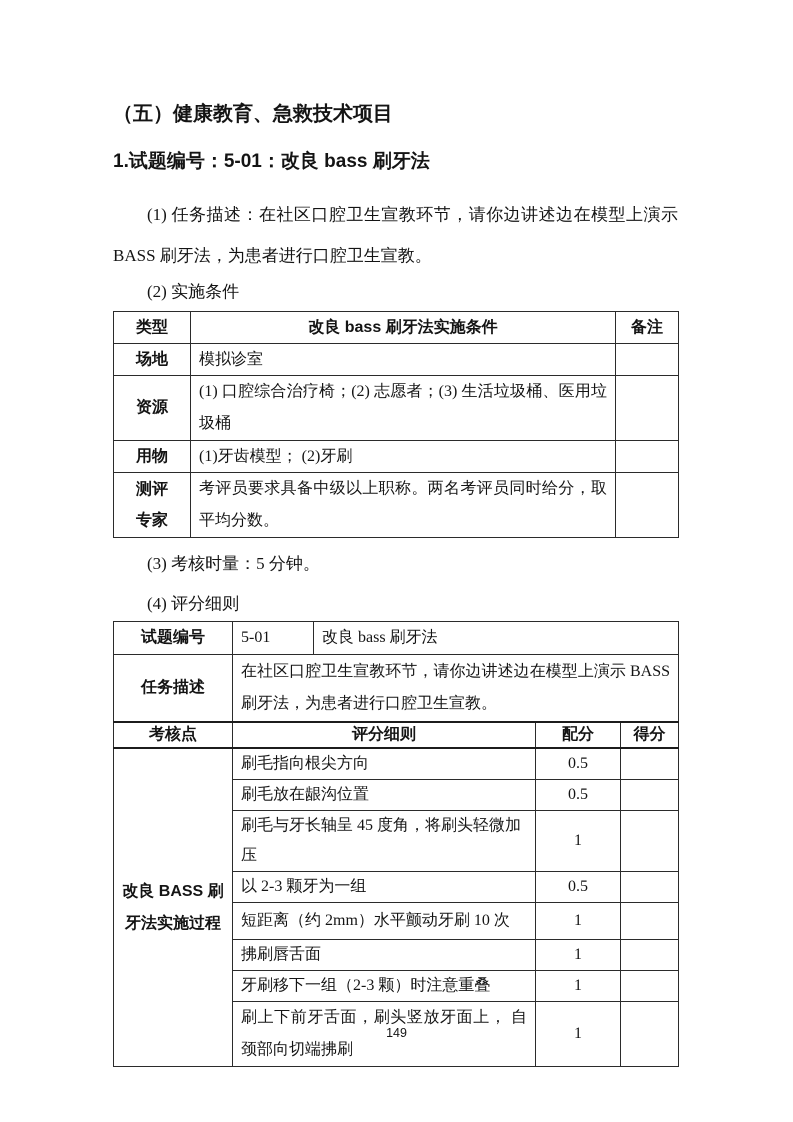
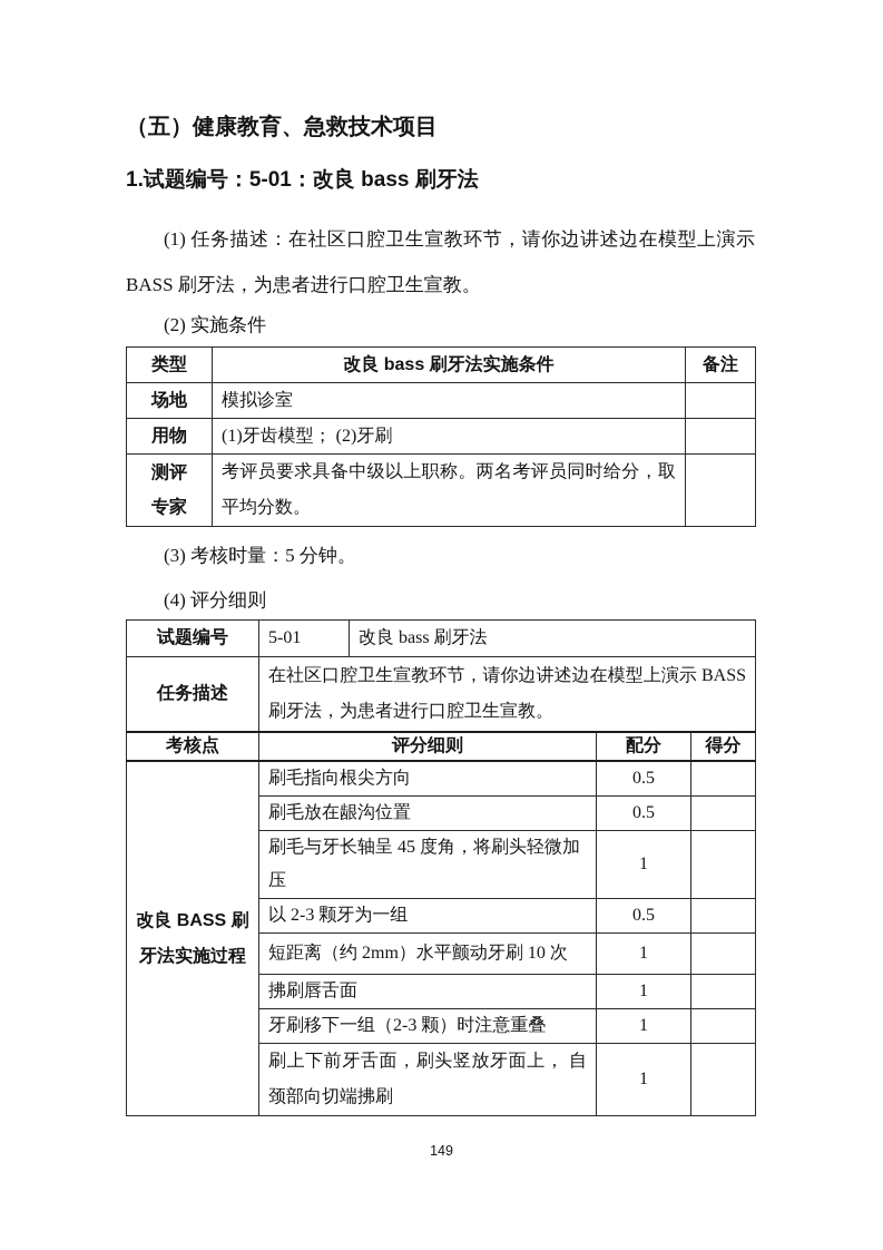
  （五）健康教育、急救技术项目
  1.试题编号：5-01：改良 bass 刷牙法
  (1) 任务描述：在社区口腔卫生宣教环节，请你边讲述边在模型上演示 BASS 刷牙法，为患者进行口腔卫生宣教。
  (2) 实施条件
  类型	改良 bass 刷牙法实施条件	备注
  场地	模拟诊室
- 资源	(1) 口腔综合治疗椅；(2) 志愿者；(3) 生活垃圾桶、医用垃圾桶
  用物	(1)牙齿模型； (2)牙刷
  测评 专家	考评员要求具备中级以上职称。两名考评员同时给分，取平均分数。
  (3) 考核时量：5 分钟。
  (4) 评分细则
  试题编号	5-01	改良 bass 刷牙法
  任务描述	在社区口腔卫生宣教环节，请你边讲述边在模型上演示 BASS 刷牙法，为患者进行口腔卫生宣教。
  考核点	评分细则	配分	得分
  改良 BASS 刷牙法实施过程	刷毛指向根尖方向	0.5
  刷毛放在龈沟位置	0.5
  刷毛与牙长轴呈 45 度角，将刷头轻微加压	1
  以 2-3 颗牙为一组	0.5
  短距离（约 2mm）水平颤动牙刷 10 次	1
  拂刷唇舌面	1
  牙刷移下一组（2-3 颗）时注意重叠	1
  刷上下前牙舌面，刷头竖放牙面上， 自颈部向切端拂刷	1
  149
